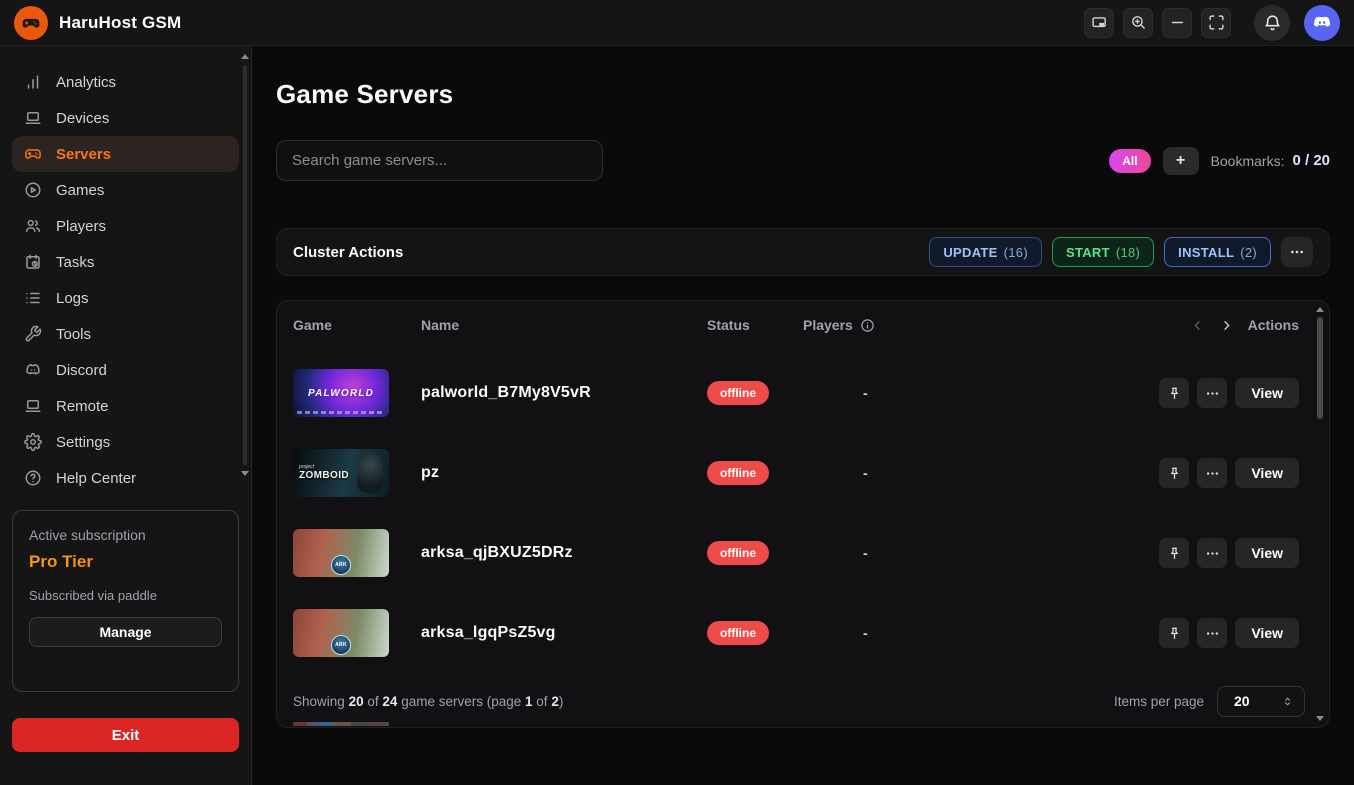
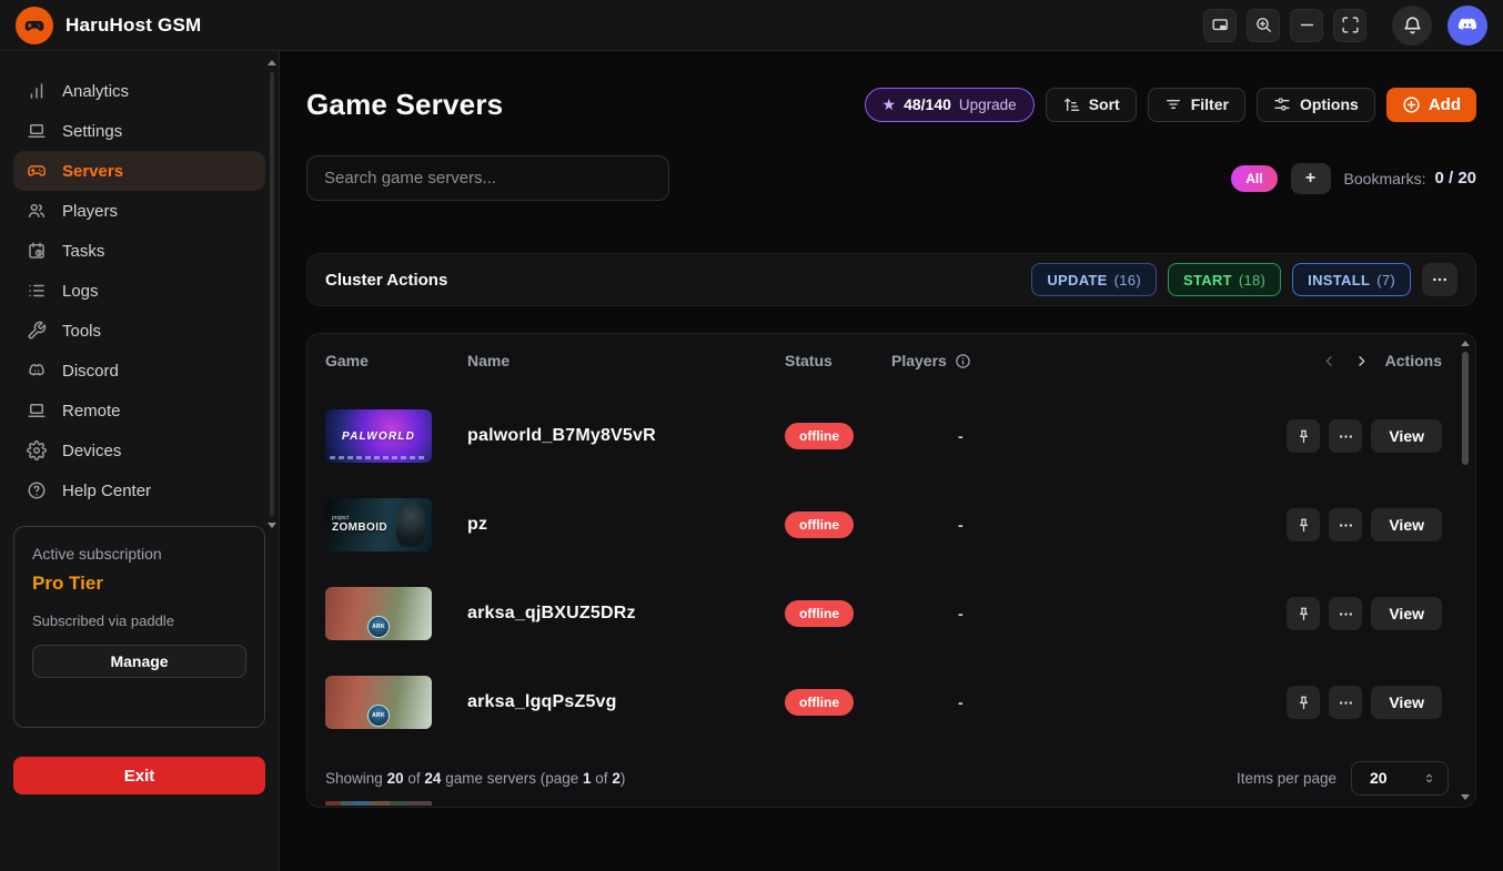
  HaruHost GSM
  Analytics
- Devices
+ Settings
  Servers
- Games
  Players
  Tasks
  Logs
  Tools
  Discord
  Remote
- Settings
+ Devices
  Help Center
  Active subscription
  Pro Tier
  Subscribed via paddle
  Manage
  Exit
  Game Servers
+ ★
+ 48/140
+ Upgrade
+ Sort
+ Filter
+ Options
+ Add
  Search game servers...
  All
  +
  Bookmarks:
  0 / 20
  Cluster Actions
  UPDATE
  (16)
  START
  (18)
  INSTALL
- (2)
+ (7)
  Game
  Name
  Status
  Players
  Actions
  PALWORLD
  palworld_B7My8V5vR
  offline
  -
  View
  ZOMBOID
  pz
  offline
  -
  View
  arksa_qjBXUZ5DRz
  offline
  -
  View
  arksa_lgqPsZ5vg
  offline
  -
  View
  Showing 20 of 24 game servers (page 1 of 2)
  Items per page
  20
